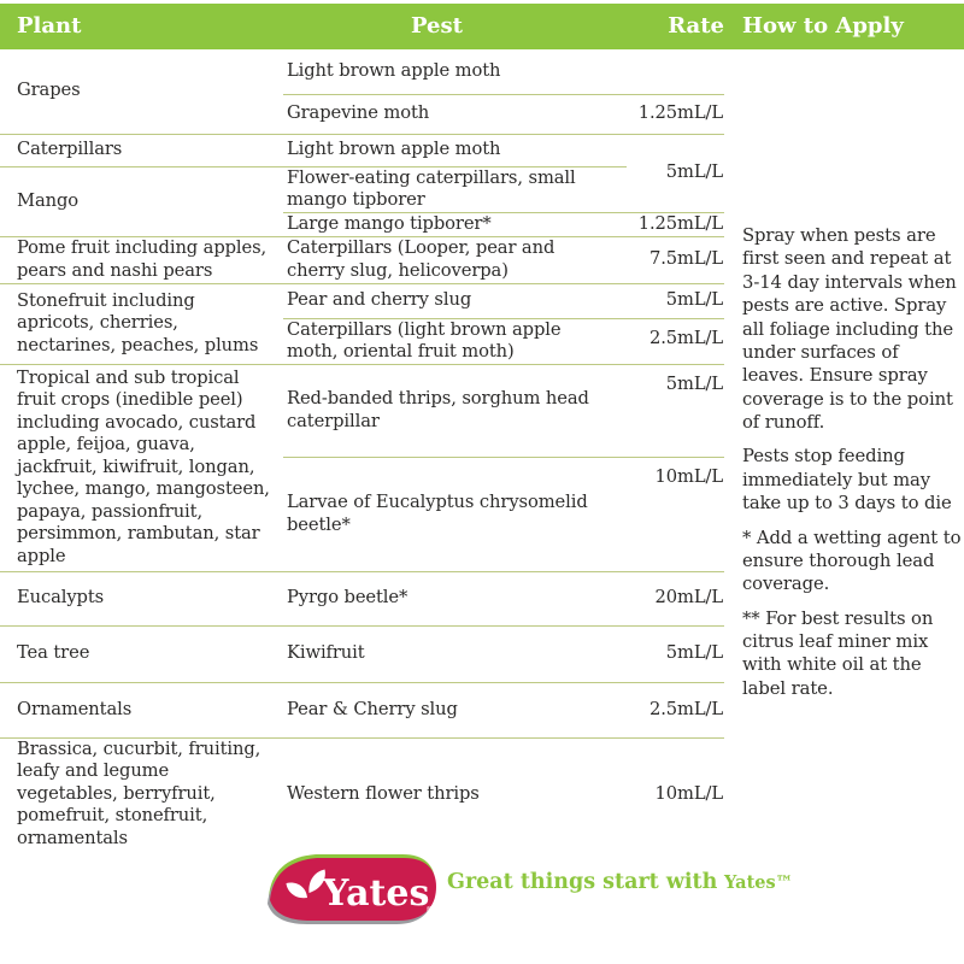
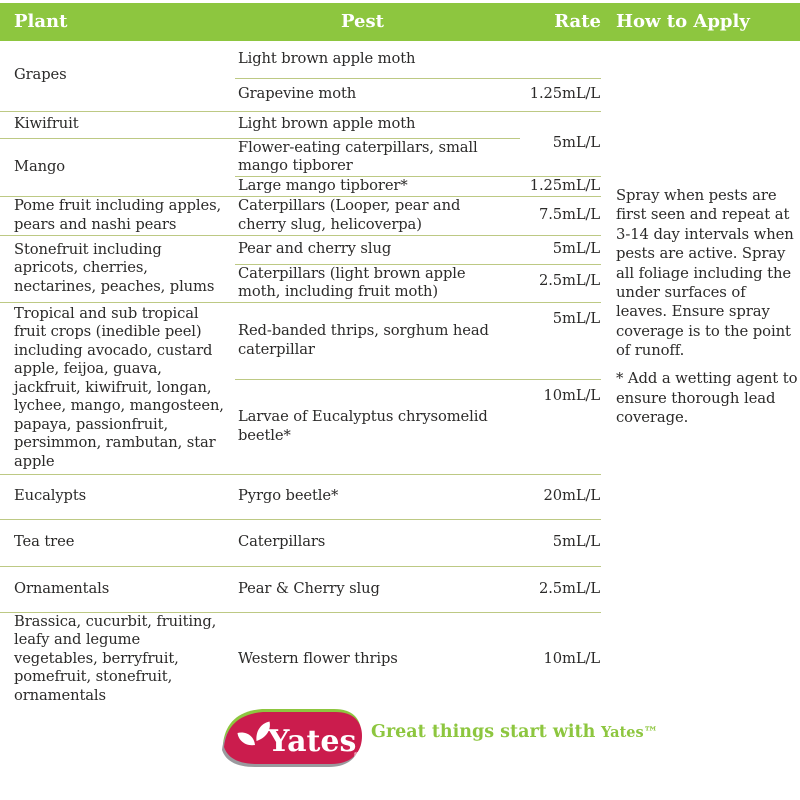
  Plant
  Pest
  Rate
  How to Apply
  Grapes	Light brown apple moth
  Grapevine moth	1.25mL/L
- Caterpillars	Light brown apple moth	5mL/L
+ Kiwifruit	Light brown apple moth	5mL/L
  Mango	Flower-eating caterpillars, small mango tipborer
  Large mango tipborer*	1.25mL/L
  Pome fruit including apples, pears and nashi pears	Caterpillars (Looper, pear and cherry slug, helicoverpa)	7.5mL/L
  Stonefruit including apricots, cherries, nectarines, peaches, plums	Pear and cherry slug	5mL/L
- Caterpillars (light brown apple moth, oriental fruit moth)	2.5mL/L
+ Caterpillars (light brown apple moth, including fruit moth)	2.5mL/L
  Tropical and sub tropical fruit crops (inedible peel) including avocado, custard apple, feijoa, guava, jackfruit, kiwifruit, longan, lychee, mango, mangosteen, papaya, passionfruit, persimmon, rambutan, star apple	Red-banded thrips, sorghum head caterpillar	5mL/L
  Larvae of Eucalyptus chrysomelid beetle*	10mL/L
  Eucalypts	Pyrgo beetle*	20mL/L
- Tea tree	Kiwifruit	5mL/L
+ Tea tree	Caterpillars	5mL/L
  Ornamentals	Pear & Cherry slug	2.5mL/L
  Brassica, cucurbit, fruiting, leafy and legume vegetables, berryfruit, pomefruit, stonefruit, ornamentals	Western flower thrips	10mL/L
  Spray when pests are first seen and repeat at 3-14 day intervals when pests are active. Spray all foliage including the under surfaces of leaves. Ensure spray coverage is to the point of runoff.
- Pests stop feeding immediately but may take up to 3 days to die
  * Add a wetting agent to ensure thorough lead coverage.
- ** For best results on citrus leaf miner mix with white oil at the label rate.
  Yates
  ®
  Great things start with Yates™
